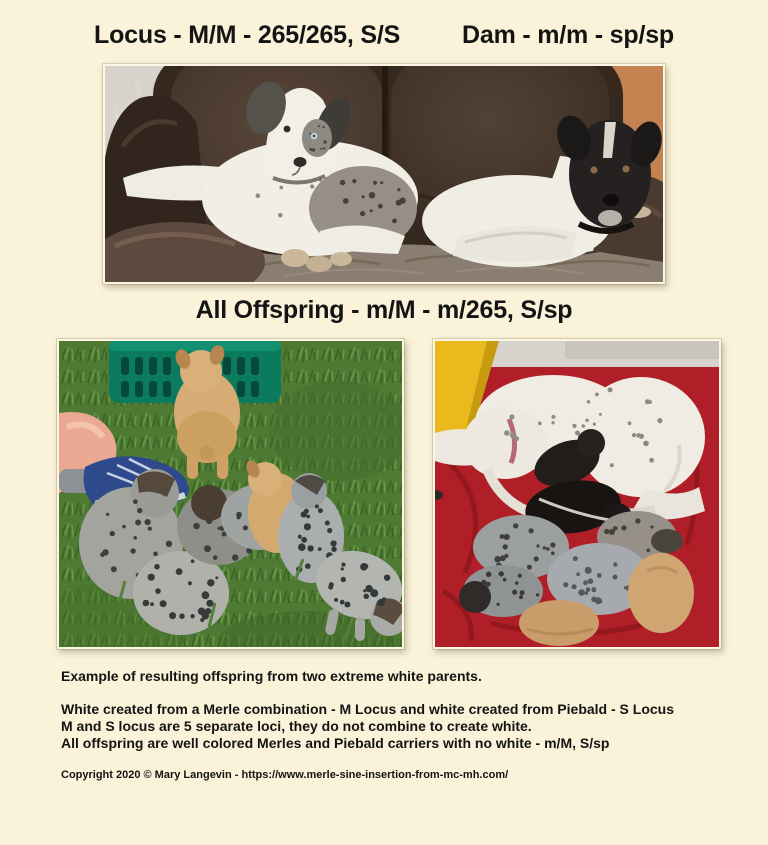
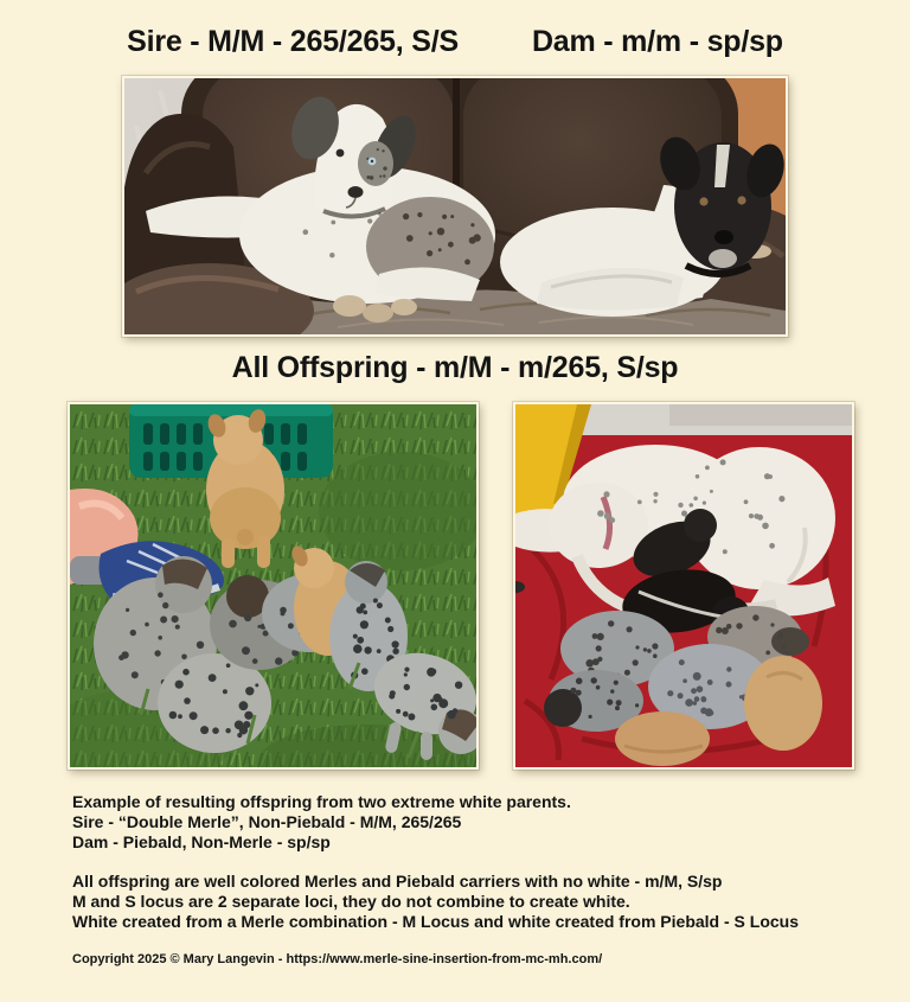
- Locus - M/M - 265/265, S/S
+ Sire - M/M - 265/265, S/S
  Dam - m/m - sp/sp
  All Offspring - m/M - m/265, S/sp
  Example of resulting offspring from two extreme white parents.
+ Sire - “Double Merle”, Non-Piebald - M/M, 265/265
+ Dam - Piebald, Non-Merle - sp/sp
- White created from a Merle combination - M Locus and white created from Piebald - S Locus
+ All offspring are well colored Merles and Piebald carriers with no white - m/M, S/sp
- M and S locus are 5 separate loci, they do not combine to create white.
+ M and S locus are 2 separate loci, they do not combine to create white.
- All offspring are well colored Merles and Piebald carriers with no white - m/M, S/sp
+ White created from a Merle combination - M Locus and white created from Piebald - S Locus
- Copyright 2020 © Mary Langevin - https://www.merle-sine-insertion-from-mc-mh.com/
+ Copyright 2025 © Mary Langevin - https://www.merle-sine-insertion-from-mc-mh.com/
